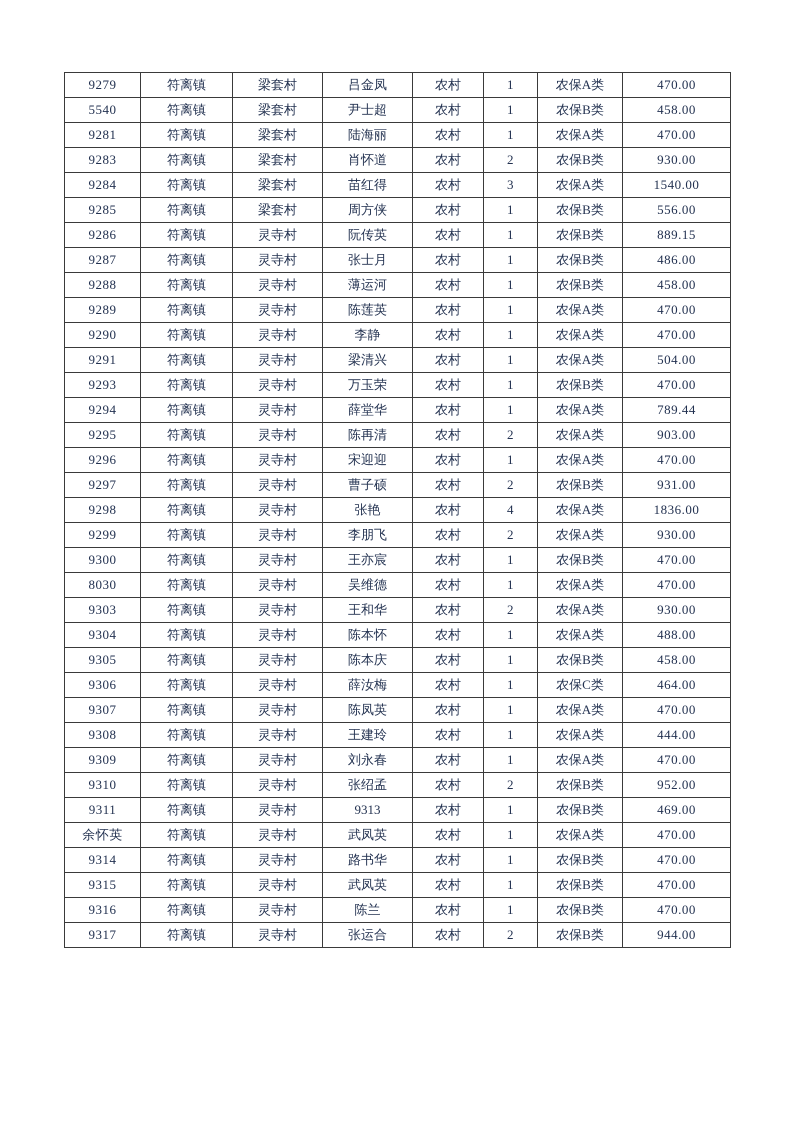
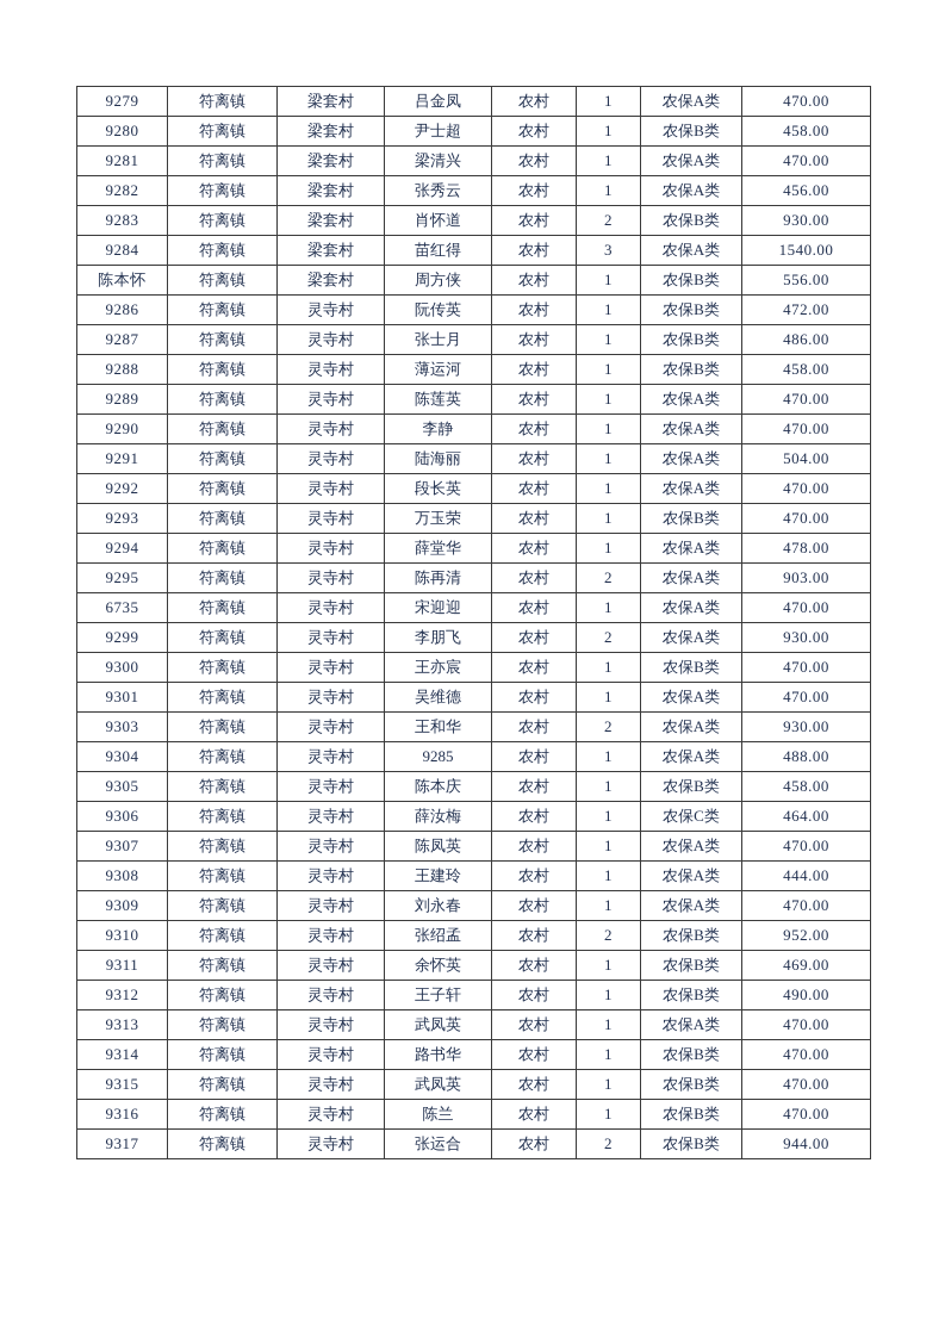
  9279	符离镇	梁套村	吕金凤	农村	1	农保A类	470.00
- 5540	符离镇	梁套村	尹士超	农村	1	农保B类	458.00
+ 9280	符离镇	梁套村	尹士超	农村	1	农保B类	458.00
- 9281	符离镇	梁套村	陆海丽	农村	1	农保A类	470.00
+ 9281	符离镇	梁套村	梁清兴	农村	1	农保A类	470.00
+ 9282	符离镇	梁套村	张秀云	农村	1	农保A类	456.00
  9283	符离镇	梁套村	肖怀道	农村	2	农保B类	930.00
  9284	符离镇	梁套村	苗红得	农村	3	农保A类	1540.00
- 9285	符离镇	梁套村	周方侠	农村	1	农保B类	556.00
+ 陈本怀	符离镇	梁套村	周方侠	农村	1	农保B类	556.00
- 9286	符离镇	灵寺村	阮传英	农村	1	农保B类	889.15
+ 9286	符离镇	灵寺村	阮传英	农村	1	农保B类	472.00
  9287	符离镇	灵寺村	张士月	农村	1	农保B类	486.00
  9288	符离镇	灵寺村	薄运河	农村	1	农保B类	458.00
  9289	符离镇	灵寺村	陈莲英	农村	1	农保A类	470.00
  9290	符离镇	灵寺村	李静	农村	1	农保A类	470.00
- 9291	符离镇	灵寺村	梁清兴	农村	1	农保A类	504.00
+ 9291	符离镇	灵寺村	陆海丽	农村	1	农保A类	504.00
+ 9292	符离镇	灵寺村	段长英	农村	1	农保A类	470.00
  9293	符离镇	灵寺村	万玉荣	农村	1	农保B类	470.00
- 9294	符离镇	灵寺村	薛堂华	农村	1	农保A类	789.44
+ 9294	符离镇	灵寺村	薛堂华	农村	1	农保A类	478.00
  9295	符离镇	灵寺村	陈再清	农村	2	农保A类	903.00
- 9296	符离镇	灵寺村	宋迎迎	农村	1	农保A类	470.00
+ 6735	符离镇	灵寺村	宋迎迎	农村	1	农保A类	470.00
- 9297	符离镇	灵寺村	曹子硕	农村	2	农保B类	931.00
- 9298	符离镇	灵寺村	张艳	农村	4	农保A类	1836.00
  9299	符离镇	灵寺村	李朋飞	农村	2	农保A类	930.00
  9300	符离镇	灵寺村	王亦宸	农村	1	农保B类	470.00
- 8030	符离镇	灵寺村	吴维德	农村	1	农保A类	470.00
+ 9301	符离镇	灵寺村	吴维德	农村	1	农保A类	470.00
  9303	符离镇	灵寺村	王和华	农村	2	农保A类	930.00
- 9304	符离镇	灵寺村	陈本怀	农村	1	农保A类	488.00
+ 9304	符离镇	灵寺村	9285	农村	1	农保A类	488.00
  9305	符离镇	灵寺村	陈本庆	农村	1	农保B类	458.00
  9306	符离镇	灵寺村	薛汝梅	农村	1	农保C类	464.00
  9307	符离镇	灵寺村	陈凤英	农村	1	农保A类	470.00
  9308	符离镇	灵寺村	王建玲	农村	1	农保A类	444.00
  9309	符离镇	灵寺村	刘永春	农村	1	农保A类	470.00
  9310	符离镇	灵寺村	张绍孟	农村	2	农保B类	952.00
- 9311	符离镇	灵寺村	9313	农村	1	农保B类	469.00
+ 9311	符离镇	灵寺村	余怀英	农村	1	农保B类	469.00
+ 9312	符离镇	灵寺村	王子轩	农村	1	农保B类	490.00
- 余怀英	符离镇	灵寺村	武凤英	农村	1	农保A类	470.00
+ 9313	符离镇	灵寺村	武凤英	农村	1	农保A类	470.00
  9314	符离镇	灵寺村	路书华	农村	1	农保B类	470.00
  9315	符离镇	灵寺村	武凤英	农村	1	农保B类	470.00
  9316	符离镇	灵寺村	陈兰	农村	1	农保B类	470.00
  9317	符离镇	灵寺村	张运合	农村	2	农保B类	944.00
